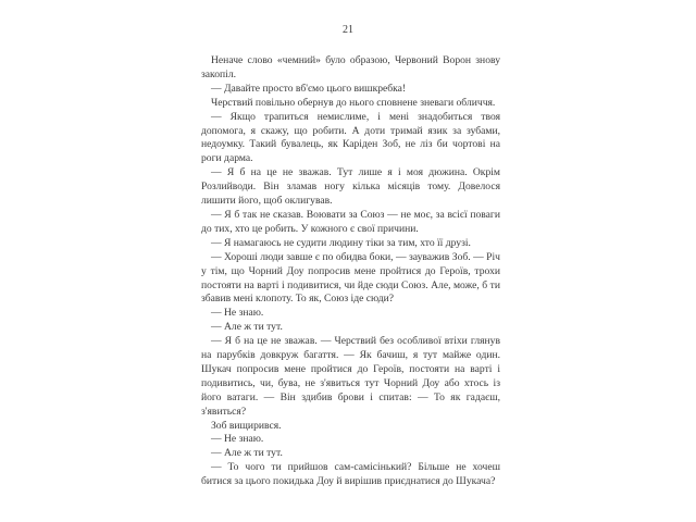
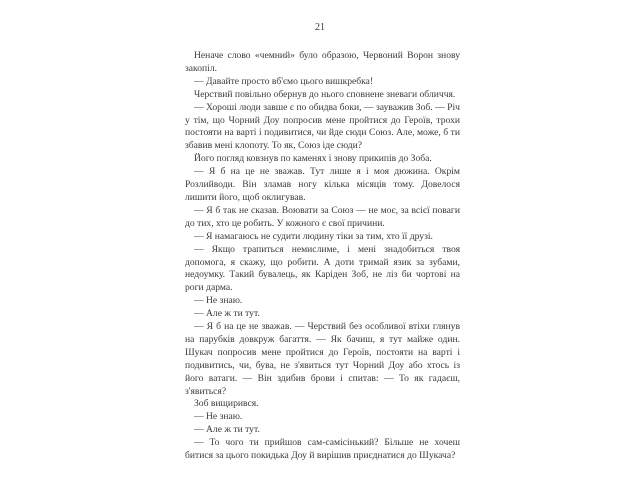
  21
  Неначе слово «чемний» було образою, Червоний Ворон знову закопіл.
  — Давайте просто вб'ємо цього вишкребка!
  Черствий повільно обернув до нього сповнене зневаги обличчя.
- — Якщо трапиться немислиме, і мені знадобиться твоя допомога, я скажу, що робити. А доти тримай язик за зубами, недоумку. Такий бувалець, як Каріден Зоб, не ліз би чортові на роги дарма.
+ — Хороші люди завше є по обидва боки, — зауважив Зоб. — Річ у тім, що Чорний Доу попросив мене пройтися до Героїв, трохи постояти на варті і подивитися, чи йде сюди Союз. Але, може, б ти збавив мені клопоту. То як, Союз іде сюди?
+ Його погляд ковзнув по каменях і знову прикипів до Зоба.
  — Я б на це не зважав. Тут лише я і моя дюжина. Окрім Розлийводи. Він зламав ногу кілька місяців тому. Довелося лишити його, щоб оклигував.
  — Я б так не сказав. Воювати за Союз — не моє, за всієї поваги до тих, хто це робить. У кожного є свої причини.
  — Я намагаюсь не судити людину тіки за тим, хто її друзі.
- — Хороші люди завше є по обидва боки, — зауважив Зоб. — Річ у тім, що Чорний Доу попросив мене пройтися до Героїв, трохи постояти на варті і подивитися, чи йде сюди Союз. Але, може, б ти збавив мені клопоту. То як, Союз іде сюди?
+ — Якщо трапиться немислиме, і мені знадобиться твоя допомога, я скажу, що робити. А доти тримай язик за зубами, недоумку. Такий бувалець, як Каріден Зоб, не ліз би чортові на роги дарма.
  — Не знаю.
  — Але ж ти тут.
  — Я б на це не зважав. — Черствий без особливої втіхи глянув на парубків довкруж багаття. — Як бачиш, я тут майже один. Шукач попросив мене пройтися до Героїв, постояти на варті і подивитись, чи, бува, не з'явиться тут Чорний Доу або хтось із його ватаги. — Він здибив брови і спитав: — То як гадаєш, з'явиться?
  Зоб вищирився.
  — Не знаю.
  — Але ж ти тут.
  — То чого ти прийшов сам-самісінький? Більше не хочеш битися за цього покидька Доу й вирішив приєднатися до Шукача?
